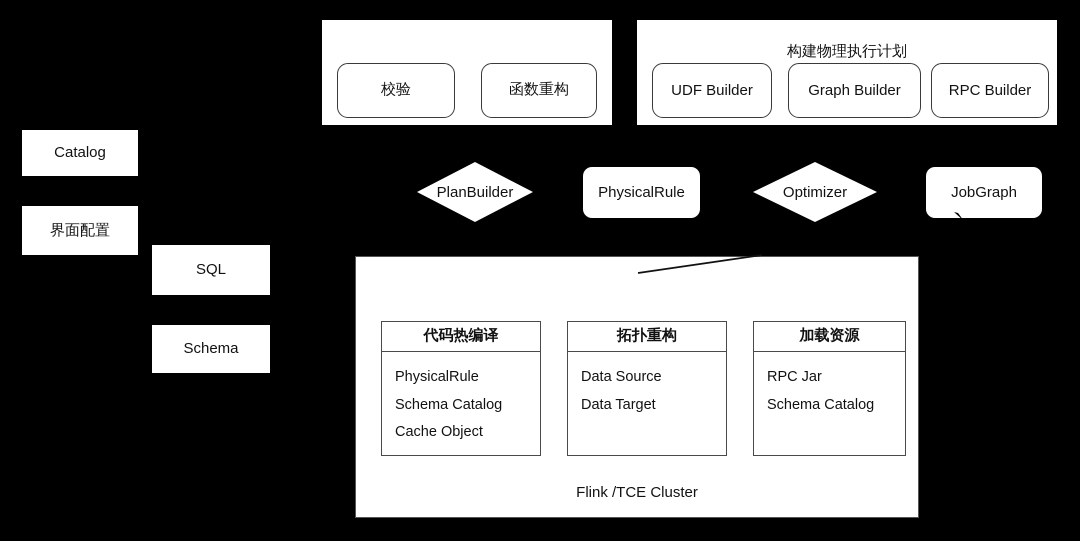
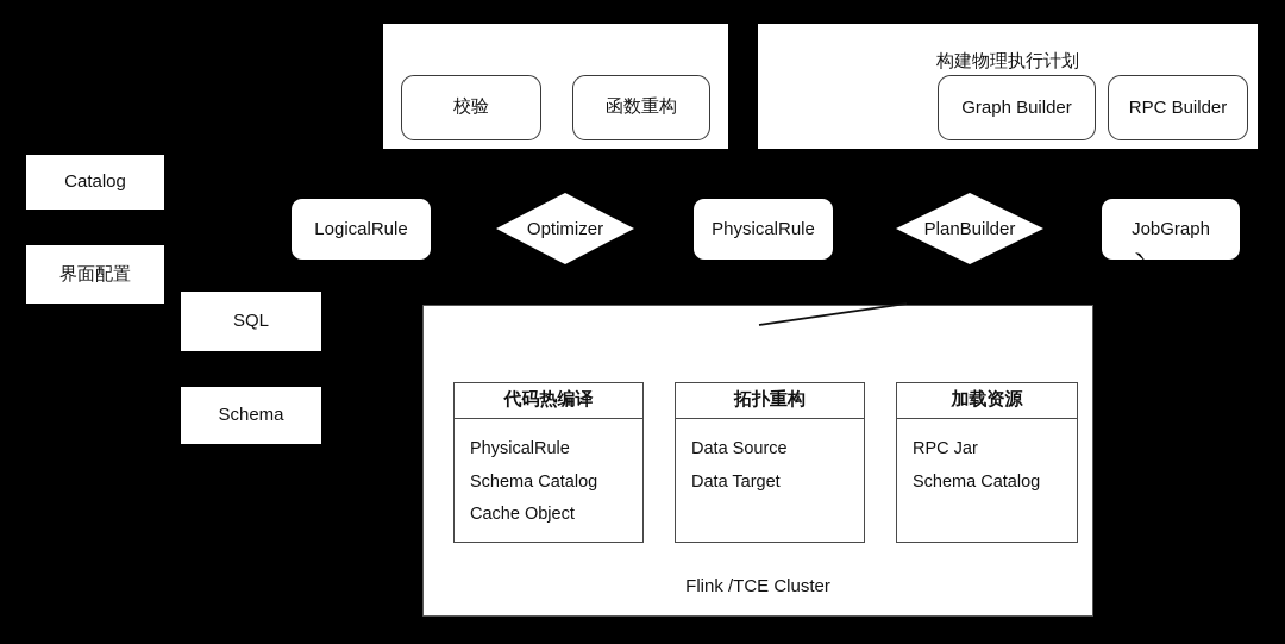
  校验
  函数重构
  构建物理执行计划
- UDF Builder
  Graph Builder
  RPC Builder
  Catalog
  界面配置
  SQL
  Schema
+ LogicalRule
- PlanBuilder
+ Optimizer
  PhysicalRule
- Optimizer
+ PlanBuilder
  JobGraph
  代码热编译
  PhysicalRule
  Schema Catalog
  Cache Object
  拓扑重构
  Data Source
  Data Target
  加载资源
  RPC Jar
  Schema Catalog
  Flink /TCE Cluster
